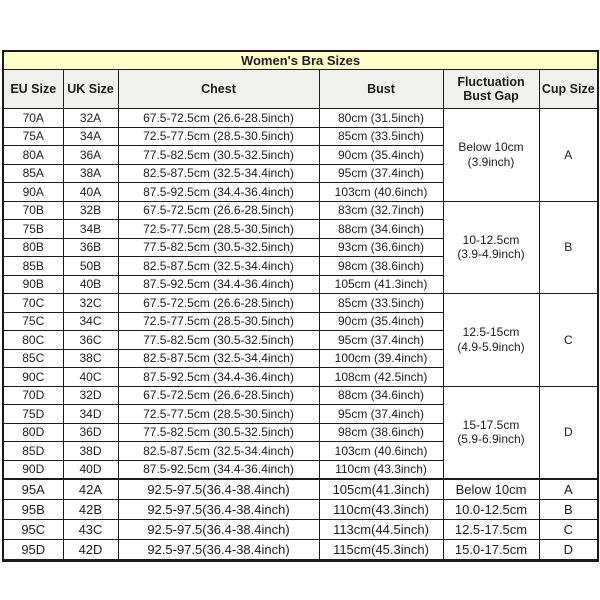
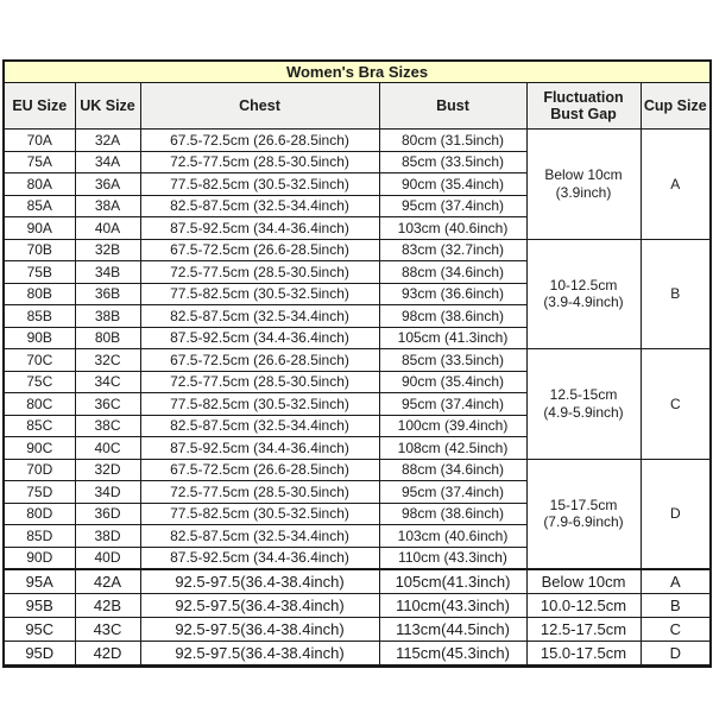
  Women's Bra Sizes
  EU Size	UK Size	Chest	Bust	Fluctuation Bust Gap	Cup Size
  70A	32A	67.5-72.5cm (26.6-28.5inch)	80cm (31.5inch)	Below 10cm (3.9inch)	A
  75A	34A	72.5-77.5cm (28.5-30.5inch)	85cm (33.5inch)
  80A	36A	77.5-82.5cm (30.5-32.5inch)	90cm (35.4inch)
  85A	38A	82.5-87.5cm (32.5-34.4inch)	95cm (37.4inch)
  90A	40A	87.5-92.5cm (34.4-36.4inch)	103cm (40.6inch)
  70B	32B	67.5-72.5cm (26.6-28.5inch)	83cm (32.7inch)	10-12.5cm (3.9-4.9inch)	B
  75B	34B	72.5-77.5cm (28.5-30.5inch)	88cm (34.6inch)
  80B	36B	77.5-82.5cm (30.5-32.5inch)	93cm (36.6inch)
- 85B	50B	82.5-87.5cm (32.5-34.4inch)	98cm (38.6inch)
+ 85B	38B	82.5-87.5cm (32.5-34.4inch)	98cm (38.6inch)
- 90B	40B	87.5-92.5cm (34.4-36.4inch)	105cm (41.3inch)
+ 90B	80B	87.5-92.5cm (34.4-36.4inch)	105cm (41.3inch)
  70C	32C	67.5-72.5cm (26.6-28.5inch)	85cm (33.5inch)	12.5-15cm (4.9-5.9inch)	C
  75C	34C	72.5-77.5cm (28.5-30.5inch)	90cm (35.4inch)
  80C	36C	77.5-82.5cm (30.5-32.5inch)	95cm (37.4inch)
  85C	38C	82.5-87.5cm (32.5-34.4inch)	100cm (39.4inch)
  90C	40C	87.5-92.5cm (34.4-36.4inch)	108cm (42.5inch)
- 70D	32D	67.5-72.5cm (26.6-28.5inch)	88cm (34.6inch)	15-17.5cm (5.9-6.9inch)	D
+ 70D	32D	67.5-72.5cm (26.6-28.5inch)	88cm (34.6inch)	15-17.5cm (7.9-6.9inch)	D
  75D	34D	72.5-77.5cm (28.5-30.5inch)	95cm (37.4inch)
  80D	36D	77.5-82.5cm (30.5-32.5inch)	98cm (38.6inch)
  85D	38D	82.5-87.5cm (32.5-34.4inch)	103cm (40.6inch)
  90D	40D	87.5-92.5cm (34.4-36.4inch)	110cm (43.3inch)
  95A	42A	92.5-97.5(36.4-38.4inch)	105cm(41.3inch)	Below 10cm	A
  95B	42B	92.5-97.5(36.4-38.4inch)	110cm(43.3inch)	10.0-12.5cm	B
  95C	43C	92.5-97.5(36.4-38.4inch)	113cm(44.5inch)	12.5-17.5cm	C
  95D	42D	92.5-97.5(36.4-38.4inch)	115cm(45.3inch)	15.0-17.5cm	D
